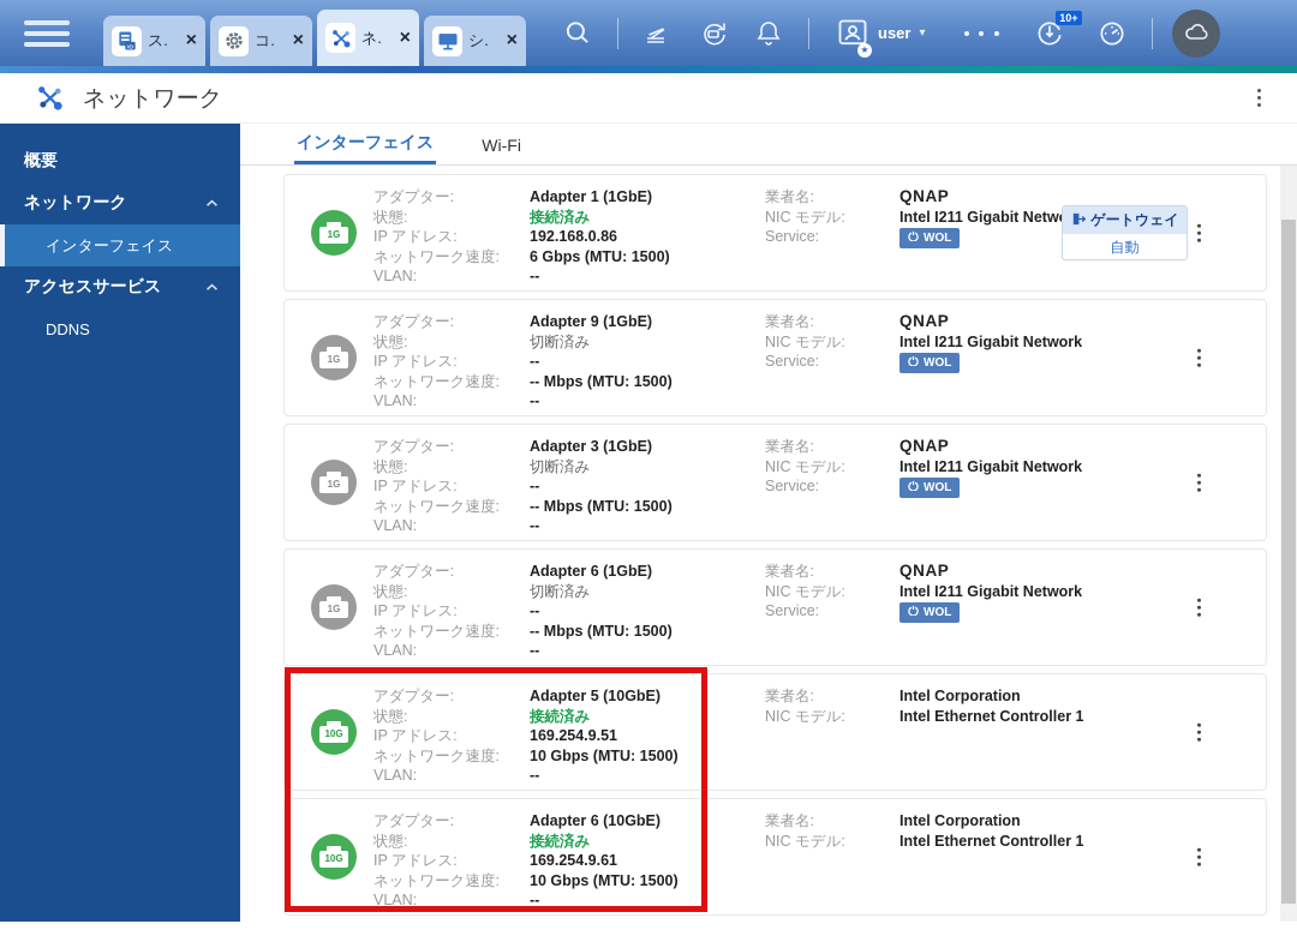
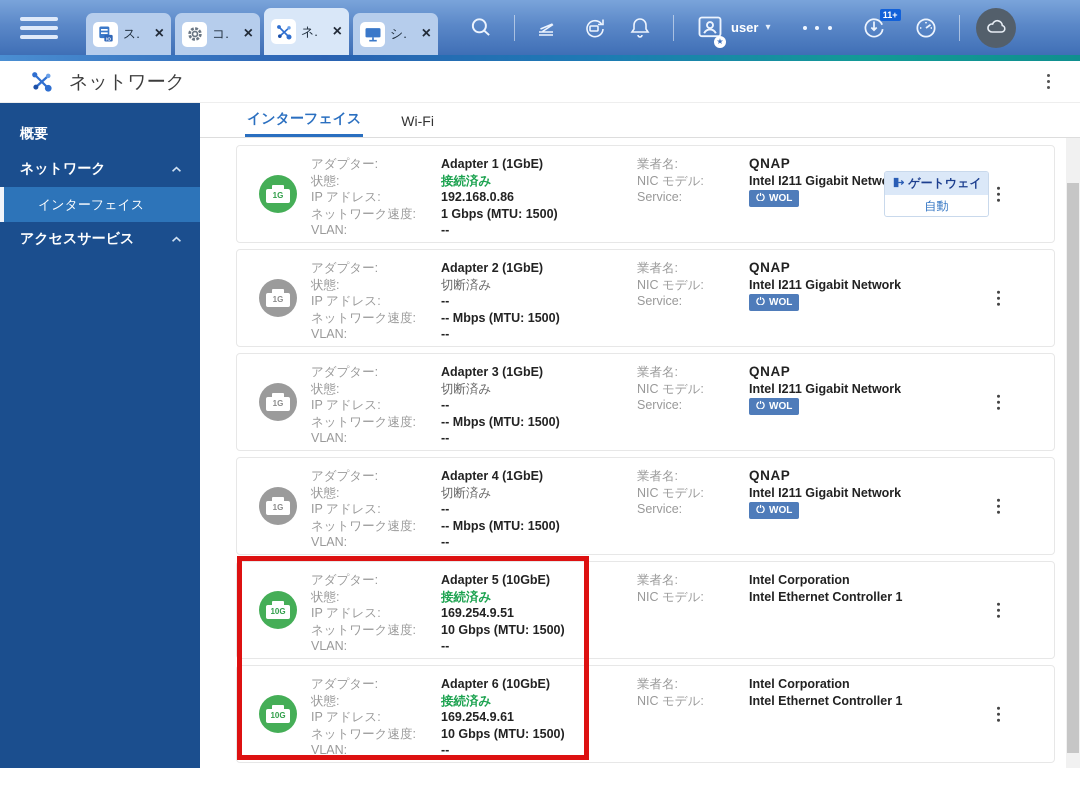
  ス.
  ×
  コ.
  ×
  ネ.
  ×
  シ.
  ×
  ★
  user
  ▾
- 10+
+ 11+
  ネットワーク
  概要
  ネットワーク
  インターフェイス
  アクセスサービス
- DDNS
  インターフェイス
  Wi-Fi
  1G
  アダプター:
  状態:
  IP アドレス:
  ネットワーク速度:
  VLAN:
  Adapter 1 (1GbE)
  接続済み
  192.168.0.86
- 6 Gbps (MTU: 1500)
+ 1 Gbps (MTU: 1500)
  --
  業者名:
  NIC モデル:
  Service:
  QNAP
  Intel I211 Gigabit Netw
  WOL
  ゲートウェイ
  自動
  1G
  アダプター:
  状態:
  IP アドレス:
  ネットワーク速度:
  VLAN:
- Adapter 9 (1GbE)
+ Adapter 2 (1GbE)
  切断済み
  --
  -- Mbps (MTU: 1500)
  --
  業者名:
  NIC モデル:
  Service:
  QNAP
  Intel I211 Gigabit Network
  WOL
  1G
  アダプター:
  状態:
  IP アドレス:
  ネットワーク速度:
  VLAN:
  Adapter 3 (1GbE)
  切断済み
  --
  -- Mbps (MTU: 1500)
  --
  業者名:
  NIC モデル:
  Service:
  QNAP
  Intel I211 Gigabit Network
  WOL
  1G
  アダプター:
  状態:
  IP アドレス:
  ネットワーク速度:
  VLAN:
- Adapter 6 (1GbE)
+ Adapter 4 (1GbE)
  切断済み
  --
  -- Mbps (MTU: 1500)
  --
  業者名:
  NIC モデル:
  Service:
  QNAP
  Intel I211 Gigabit Network
  WOL
  10G
  アダプター:
  状態:
  IP アドレス:
  ネットワーク速度:
  VLAN:
  Adapter 5 (10GbE)
  接続済み
  169.254.9.51
  10 Gbps (MTU: 1500)
  --
  業者名:
  NIC モデル:
  Intel Corporation
  Intel Ethernet Controller 1
  10G
  アダプター:
  状態:
  IP アドレス:
  ネットワーク速度:
  VLAN:
  Adapter 6 (10GbE)
  接続済み
  169.254.9.61
  10 Gbps (MTU: 1500)
  --
  業者名:
  NIC モデル:
  Intel Corporation
  Intel Ethernet Controller 1
